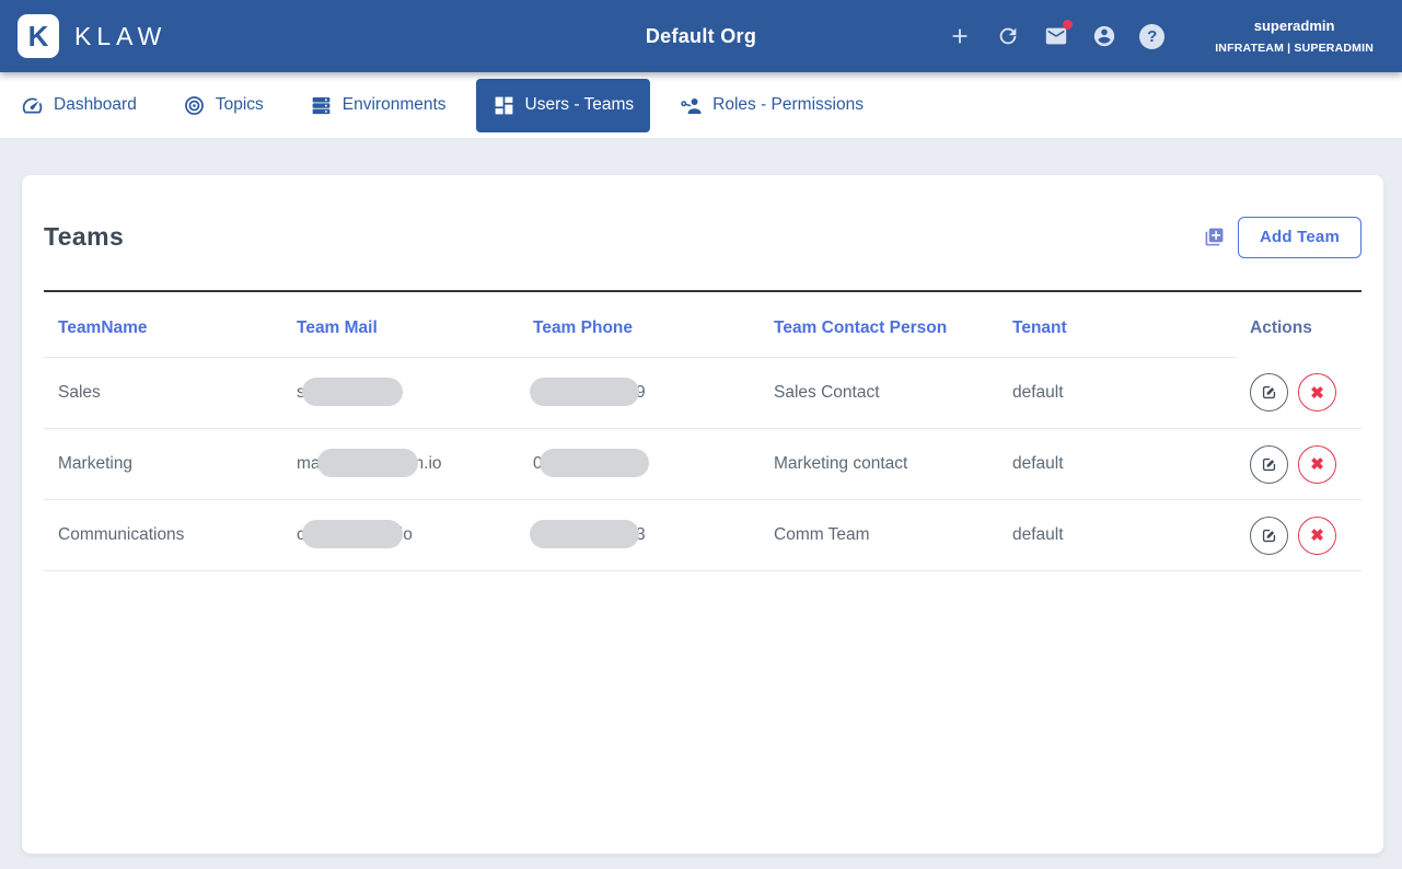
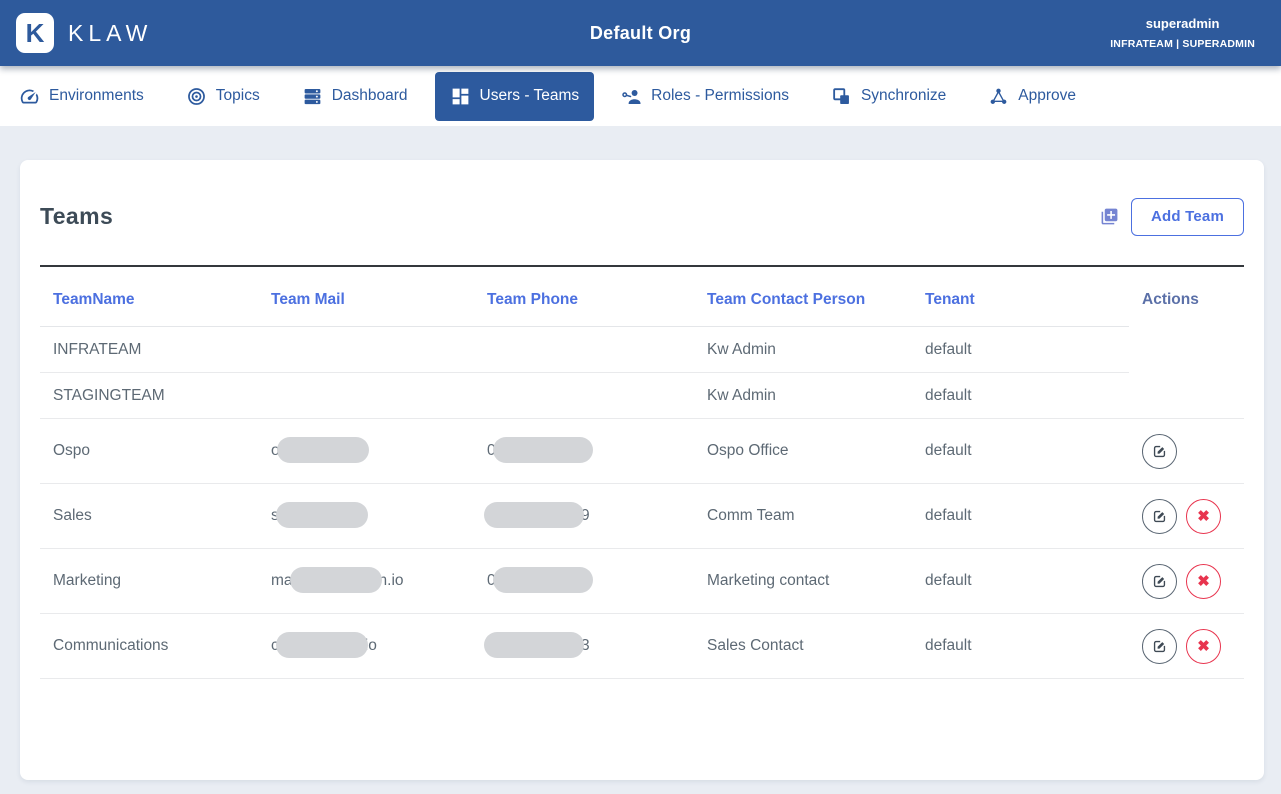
  K
  KLAW
  Default Org
- ?
  superadmin
  INFRATEAM | SUPERADMIN
- Dashboard
+ Environments
  Topics
- Environments
+ Dashboard
  Users - Teams
  Roles - Permissions
+ Synchronize
+ Approve
  Teams
  Add Team
  TeamName	Team Mail	Team Phone	Team Contact Person	Tenant	Actions
+ INFRATEAM			Kw Admin	default
+ STAGINGTEAM			Kw Admin	default
+ Ospo	o	0	Ospo Office	default
- Sales	s	9	Sales Contact	default	✖
+ Sales	s	9	Comm Team	default	✖
  Marketing	ma n.io	0	Marketing contact	default	✖
- Communications	c o	3	Comm Team	default	✖
+ Communications	c o	3	Sales Contact	default	✖
